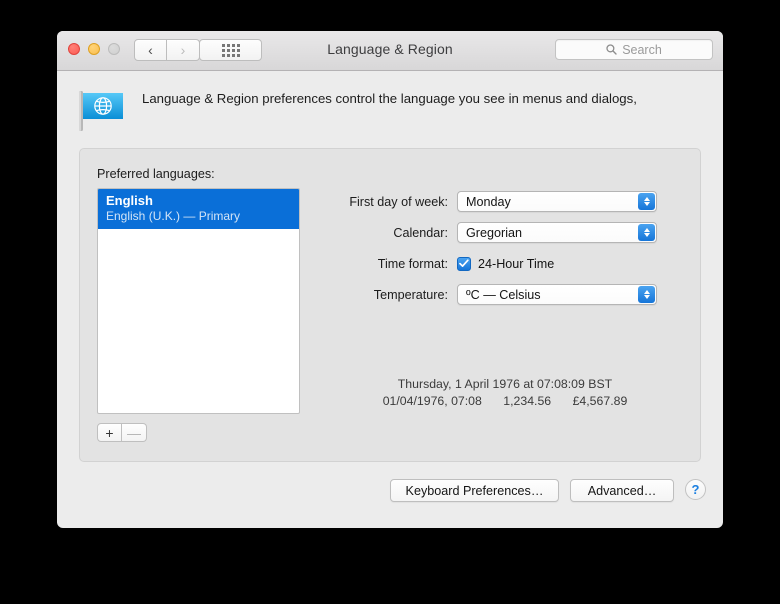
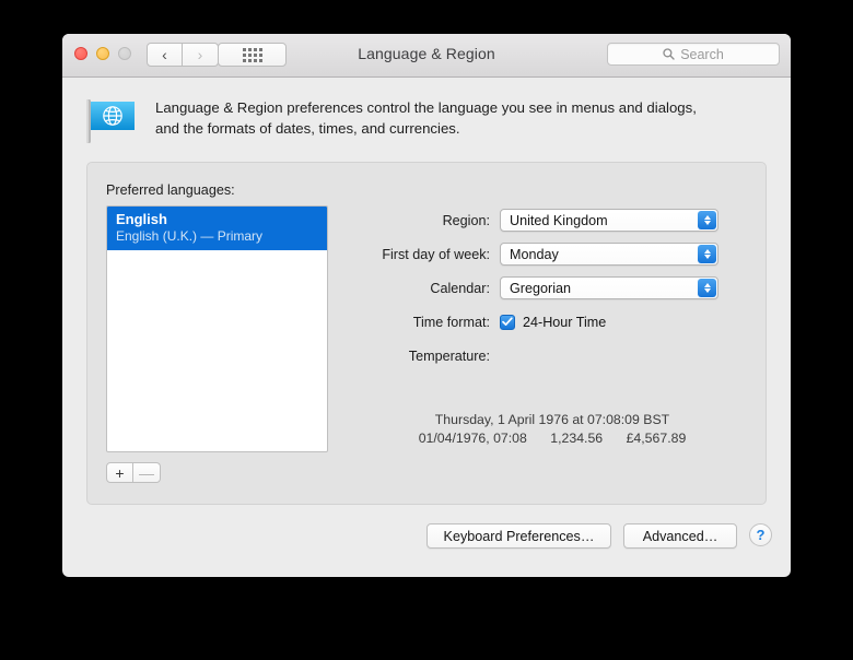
  ‹
  ›
  Language & Region
  Search
  Language & Region preferences control the language you see in menus and dialogs,
+ and the formats of dates, times, and currencies.
  Preferred languages:
  English
  English (U.K.) — Primary
  +
  —
+ Region:
+ United Kingdom
  First day of week:
  Monday
  Calendar:
  Gregorian
  Time format:
  24-Hour Time
  Temperature:
- ºC — Celsius
  Thursday, 1 April 1976 at 07:08:09 BST
  01/04/1976, 07:08 1,234.56 £4,567.89
  Keyboard Preferences…
  Advanced…
  ?
